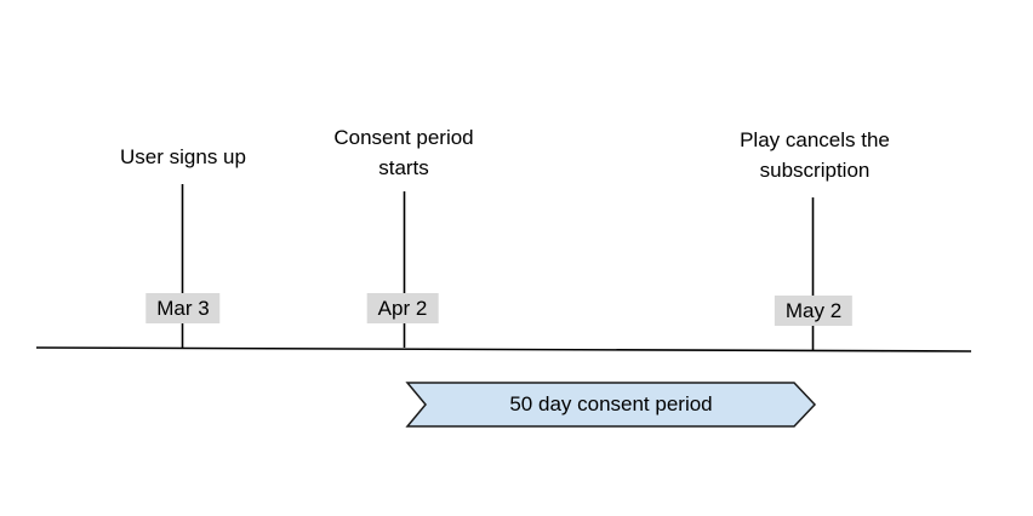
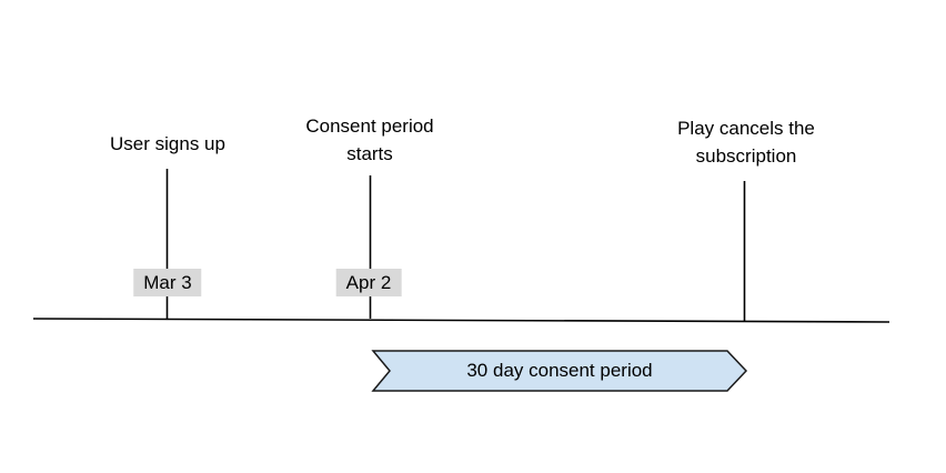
  User signs up
  Consent period starts
  Play cancels the subscription
  Mar 3
  Apr 2
- May 2
- 50 day consent period
+ 30 day consent period
